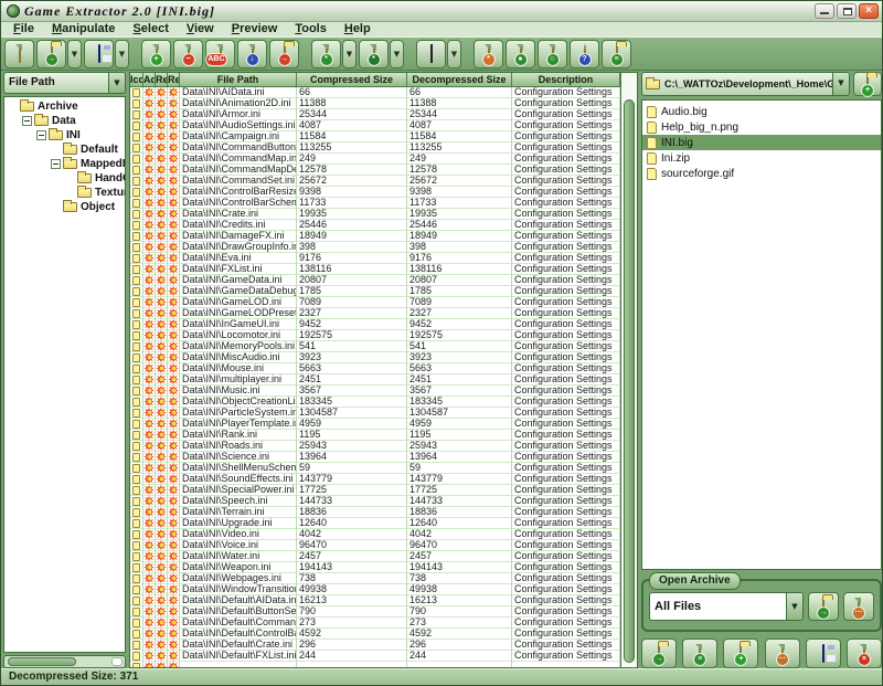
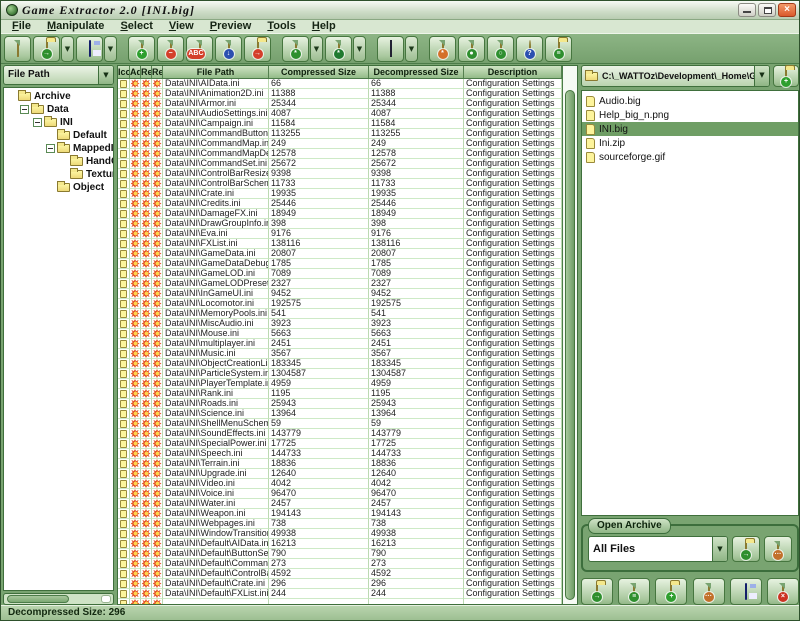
  Game Extractor 2.0 [INI.big]
  ×
  File
  Manipulate
  Select
  View
  Preview
  Tools
  Help
  File Path
  Archive
  Data
  INI
  Default
  Object
  Ico
  Ad
  Re
  Re
  File Path
  Compressed Size
  Decompressed Size
  Description
  Data\INI\AIData.ini
  66
  66
  Configuration Settings
  Data\INI\Animation2D.ini
  11388
  11388
  Configuration Settings
  Data\INI\Armor.ini
  25344
  25344
  Configuration Settings
  Data\INI\AudioSettings.ini
  4087
  4087
  Configuration Settings
  Data\INI\Campaign.ini
  11584
  11584
  Configuration Settings
  Data\INI\CommandButton
  113255
  113255
  Configuration Settings
  Data\INI\CommandMap.in
  249
  249
  Configuration Settings
  Data\INI\CommandMapD
  12578
  12578
  Configuration Settings
  Data\INI\CommandSet.ini
  25672
  25672
  Configuration Settings
  Data\INI\ControlBarResiz
  9398
  9398
  Configuration Settings
  Data\INI\ControlBarSchem
  11733
  11733
  Configuration Settings
  Data\INI\Crate.ini
  19935
  19935
  Configuration Settings
  Data\INI\Credits.ini
  25446
  25446
  Configuration Settings
  Data\INI\DamageFX.ini
  18949
  18949
  Configuration Settings
  Data\INI\DrawGroupInfo.i
  398
  398
  Configuration Settings
  Data\INI\Eva.ini
  9176
  9176
  Configuration Settings
  Data\INI\FXList.ini
  138116
  138116
  Configuration Settings
  Data\INI\GameData.ini
  20807
  20807
  Configuration Settings
  Data\INI\GameDataDebu
  1785
  1785
  Configuration Settings
  Data\INI\GameLOD.ini
  7089
  7089
  Configuration Settings
  Data\INI\GameLODPrese
  2327
  2327
  Configuration Settings
  Data\INI\InGameUI.ini
  9452
  9452
  Configuration Settings
  Data\INI\Locomotor.ini
  192575
  192575
  Configuration Settings
  Data\INI\MemoryPools.ini
  541
  541
  Configuration Settings
  Data\INI\MiscAudio.ini
  3923
  3923
  Configuration Settings
  Data\INI\Mouse.ini
  5663
  5663
  Configuration Settings
  Data\INI\multiplayer.ini
  2451
  2451
  Configuration Settings
  Data\INI\Music.ini
  3567
  3567
  Configuration Settings
  Data\INI\ObjectCreationLi
  183345
  183345
  Configuration Settings
  Data\INI\ParticleSystem.in
  1304587
  1304587
  Configuration Settings
  Data\INI\PlayerTemplate.i
  4959
  4959
  Configuration Settings
  Data\INI\Rank.ini
  1195
  1195
  Configuration Settings
  Data\INI\Roads.ini
  25943
  25943
  Configuration Settings
  Data\INI\Science.ini
  13964
  13964
  Configuration Settings
  Data\INI\ShellMenuSchem
  59
  59
  Configuration Settings
  Data\INI\SoundEffects.ini
  143779
  143779
  Configuration Settings
  Data\INI\SpecialPower.ini
  17725
  17725
  Configuration Settings
  Data\INI\Speech.ini
  144733
  144733
  Configuration Settings
  Data\INI\Terrain.ini
  18836
  18836
  Configuration Settings
  Data\INI\Upgrade.ini
  12640
  12640
  Configuration Settings
  Data\INI\Video.ini
  4042
  4042
  Configuration Settings
  Data\INI\Voice.ini
  96470
  96470
  Configuration Settings
  Data\INI\Water.ini
  2457
  2457
  Configuration Settings
  Data\INI\Weapon.ini
  194143
  194143
  Configuration Settings
  Data\INI\Webpages.ini
  738
  738
  Configuration Settings
  Data\INI\WindowTransitio
  49938
  49938
  Configuration Settings
  Data\INI\Default\AIData.in
  16213
  16213
  Configuration Settings
  Data\INI\Default\ButtonSe
  790
  790
  Configuration Settings
  273
  273
  Configuration Settings
  4592
  4592
  Configuration Settings
  Data\INI\Default\Crate.ini
  296
  296
  Configuration Settings
  Data\INI\Default\FXList.ini
  244
  244
  Configuration Settings
  C:\_WATTOz\Development\_Home\G
  Audio.big
  Help_big_n.png
  INI.big
  Ini.zip
  sourceforge.gif
  Open Archive
  All Files
- Decompressed Size: 371
+ Decompressed Size: 296
